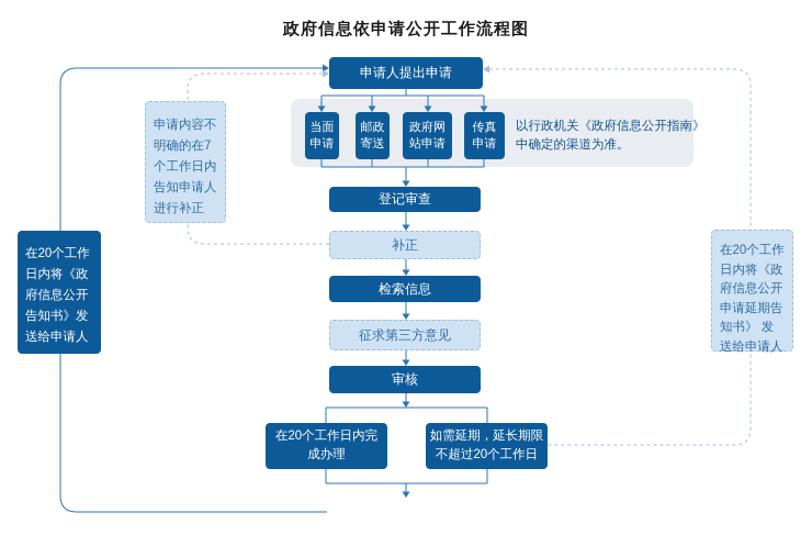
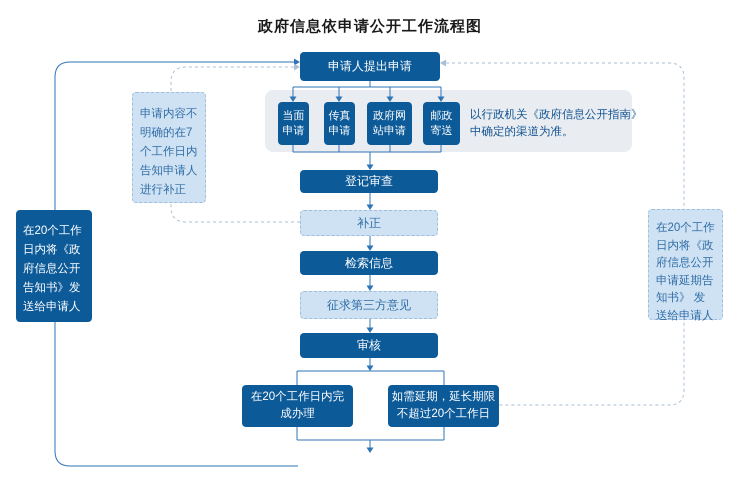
  政府信息依申请公开工作流程图
  申请人提出申请
  当面申请
- 邮政寄送
+ 传真申请
  政府网站申请
- 传真申请
+ 邮政寄送
  以行政机关《政府信息公开指南》中确定的渠道为准。
  登记审查
  补正
  检索信息
  征求第三方意见
  审核
  在20个工作日内完成办理
  如需延期，延长期限不超过20个工作日
  申请内容不明确的在7个工作日内告知申请人进行补正
  在20个工作日内将《政府信息公开告知书》发送给申请人
  在20个工作日内将《政府信息公开申请延期告知书》 发送给申请人
